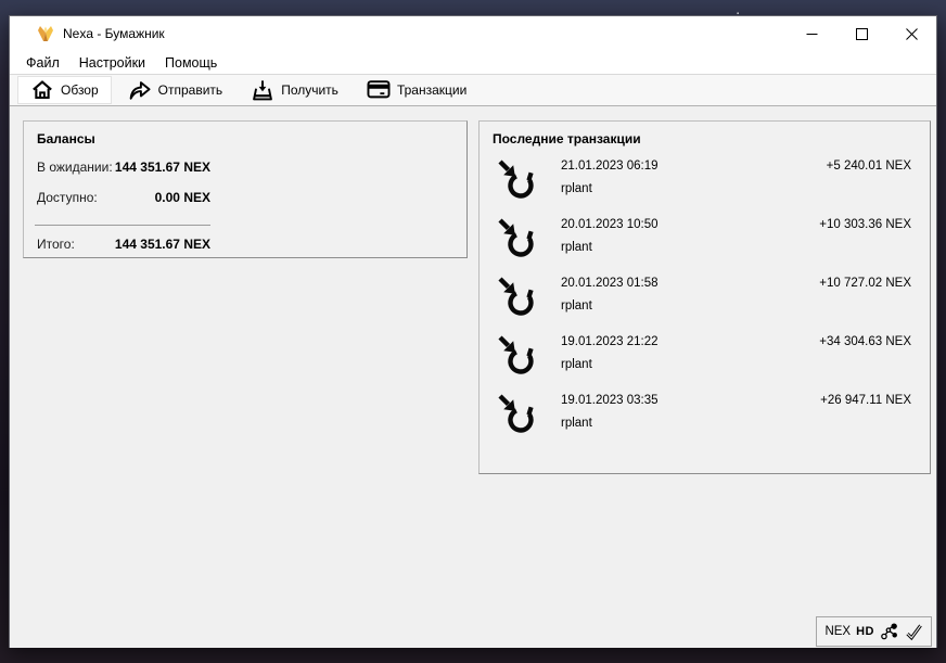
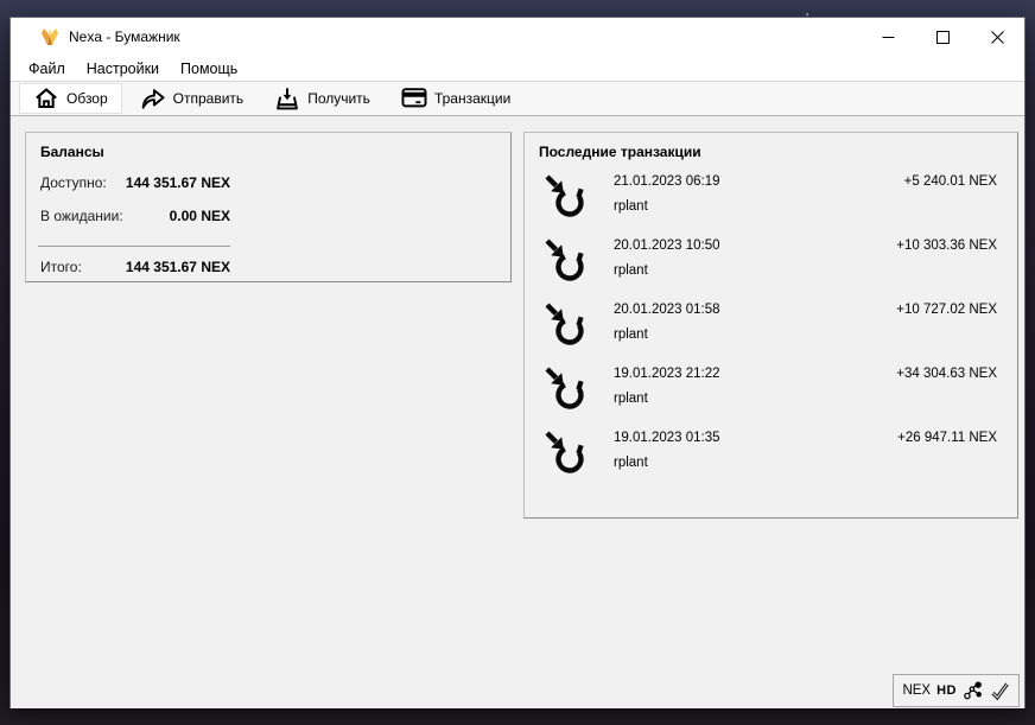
  Nexa - Бумажник
  Файл
  Настройки
  Помощь
  Обзор
  Отправить
  Получить
  Транзакции
  Балансы
- В ожидании:
+ Доступно:
  144 351.67 NEX
- Доступно:
+ В ожидании:
  0.00 NEX
  Итого:
  144 351.67 NEX
  Последние транзакции
  21.01.2023 06:19
  rplant
  +5 240.01 NEX
  20.01.2023 10:50
  rplant
  +10 303.36 NEX
  20.01.2023 01:58
  rplant
  +10 727.02 NEX
  19.01.2023 21:22
  rplant
  +34 304.63 NEX
- 19.01.2023 03:35
+ 19.01.2023 01:35
  rplant
  +26 947.11 NEX
  NEX
  HD
